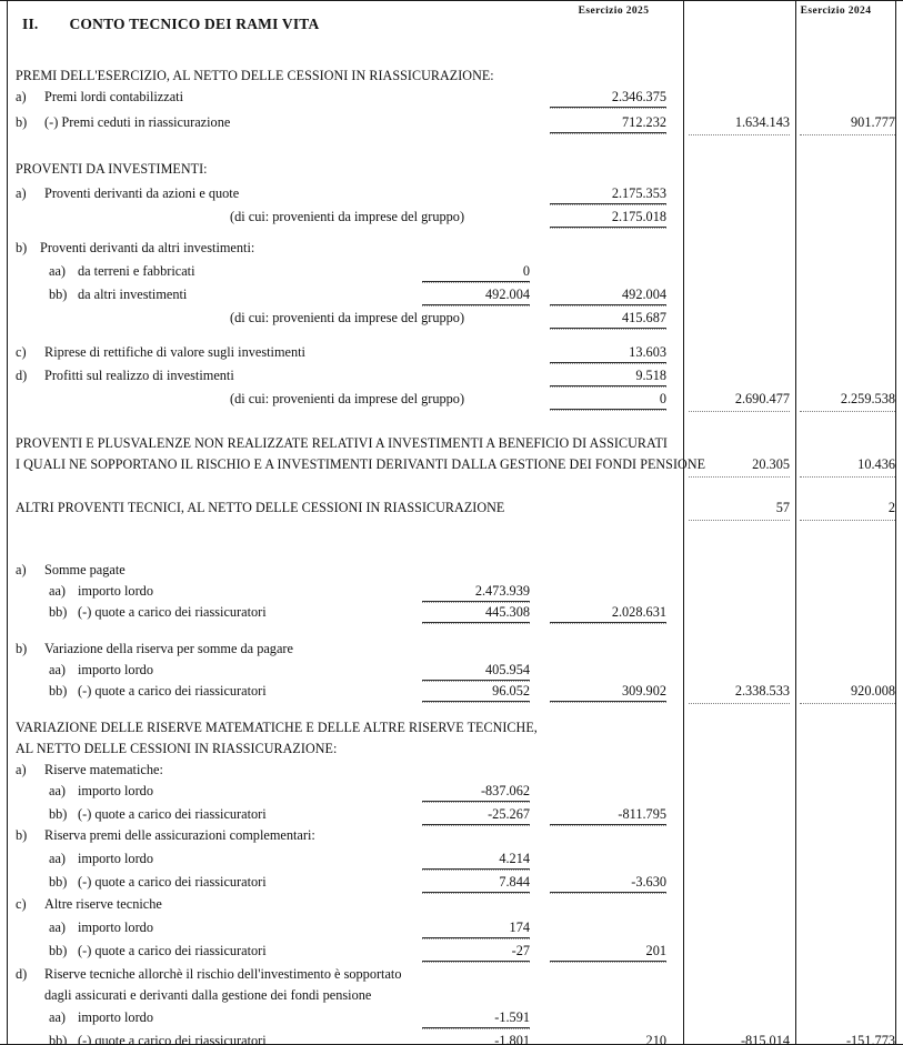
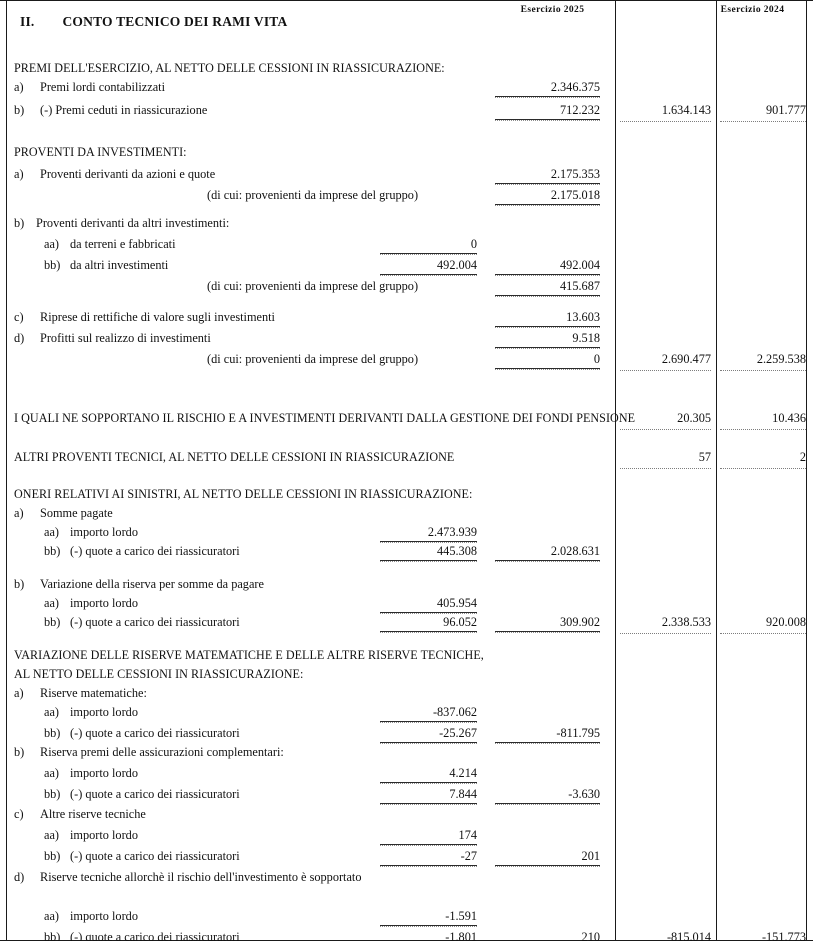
  Esercizio 2025
  Esercizio 2024
  II. CONTO TECNICO DEI RAMI VITA
  PREMI DELL'ESERCIZIO, AL NETTO DELLE CESSIONI IN RIASSICURAZIONE:
  a)
  Premi lordi contabilizzati
  2.346.375
  b)
  (-) Premi ceduti in riassicurazione
  712.232
  1.634.143
  901.777
  PROVENTI DA INVESTIMENTI:
  a)
  Proventi derivanti da azioni e quote
  2.175.353
  (di cui: provenienti da imprese del gruppo)
  2.175.018
  b)
  Proventi derivanti da altri investimenti:
  aa)
  da terreni e fabbricati
  0
  bb)
  da altri investimenti
  492.004
  492.004
  (di cui: provenienti da imprese del gruppo)
  415.687
  c)
  Riprese di rettifiche di valore sugli investimenti
  13.603
  d)
  Profitti sul realizzo di investimenti
  9.518
  (di cui: provenienti da imprese del gruppo)
  0
  2.690.477
  2.259.538
- PROVENTI E PLUSVALENZE NON REALIZZATE RELATIVI A INVESTIMENTI A BENEFICIO DI ASSICURATI
  I QUALI NE SOPPORTANO IL RISCHIO E A INVESTIMENTI DERIVANTI DALLA GESTIONE DEI FONDI PENSIONE
  20.305
  10.436
  ALTRI PROVENTI TECNICI, AL NETTO DELLE CESSIONI IN RIASSICURAZIONE
  57
  2
+ ONERI RELATIVI AI SINISTRI, AL NETTO DELLE CESSIONI IN RIASSICURAZIONE:
  a)
  Somme pagate
  aa)
  importo lordo
  2.473.939
  bb)
  (-) quote a carico dei riassicuratori
  445.308
  2.028.631
  b)
  Variazione della riserva per somme da pagare
  aa)
  importo lordo
  405.954
  bb)
  (-) quote a carico dei riassicuratori
  96.052
  309.902
  2.338.533
  920.008
  VARIAZIONE DELLE RISERVE MATEMATICHE E DELLE ALTRE RISERVE TECNICHE,
  AL NETTO DELLE CESSIONI IN RIASSICURAZIONE:
  a)
  Riserve matematiche:
  aa)
  importo lordo
  -837.062
  bb)
  (-) quote a carico dei riassicuratori
  -25.267
  -811.795
  b)
  Riserva premi delle assicurazioni complementari:
  aa)
  importo lordo
  4.214
  bb)
  (-) quote a carico dei riassicuratori
  7.844
  -3.630
  c)
  Altre riserve tecniche
  aa)
  importo lordo
  174
  bb)
  (-) quote a carico dei riassicuratori
  -27
  201
  d)
  Riserve tecniche allorchè il rischio dell'investimento è sopportato
- dagli assicurati e derivanti dalla gestione dei fondi pensione
  aa)
  importo lordo
  -1.591
  bb)
  (-) quote a carico dei riassicuratori
  -1.801
  210
  -815.014
  -151.773
